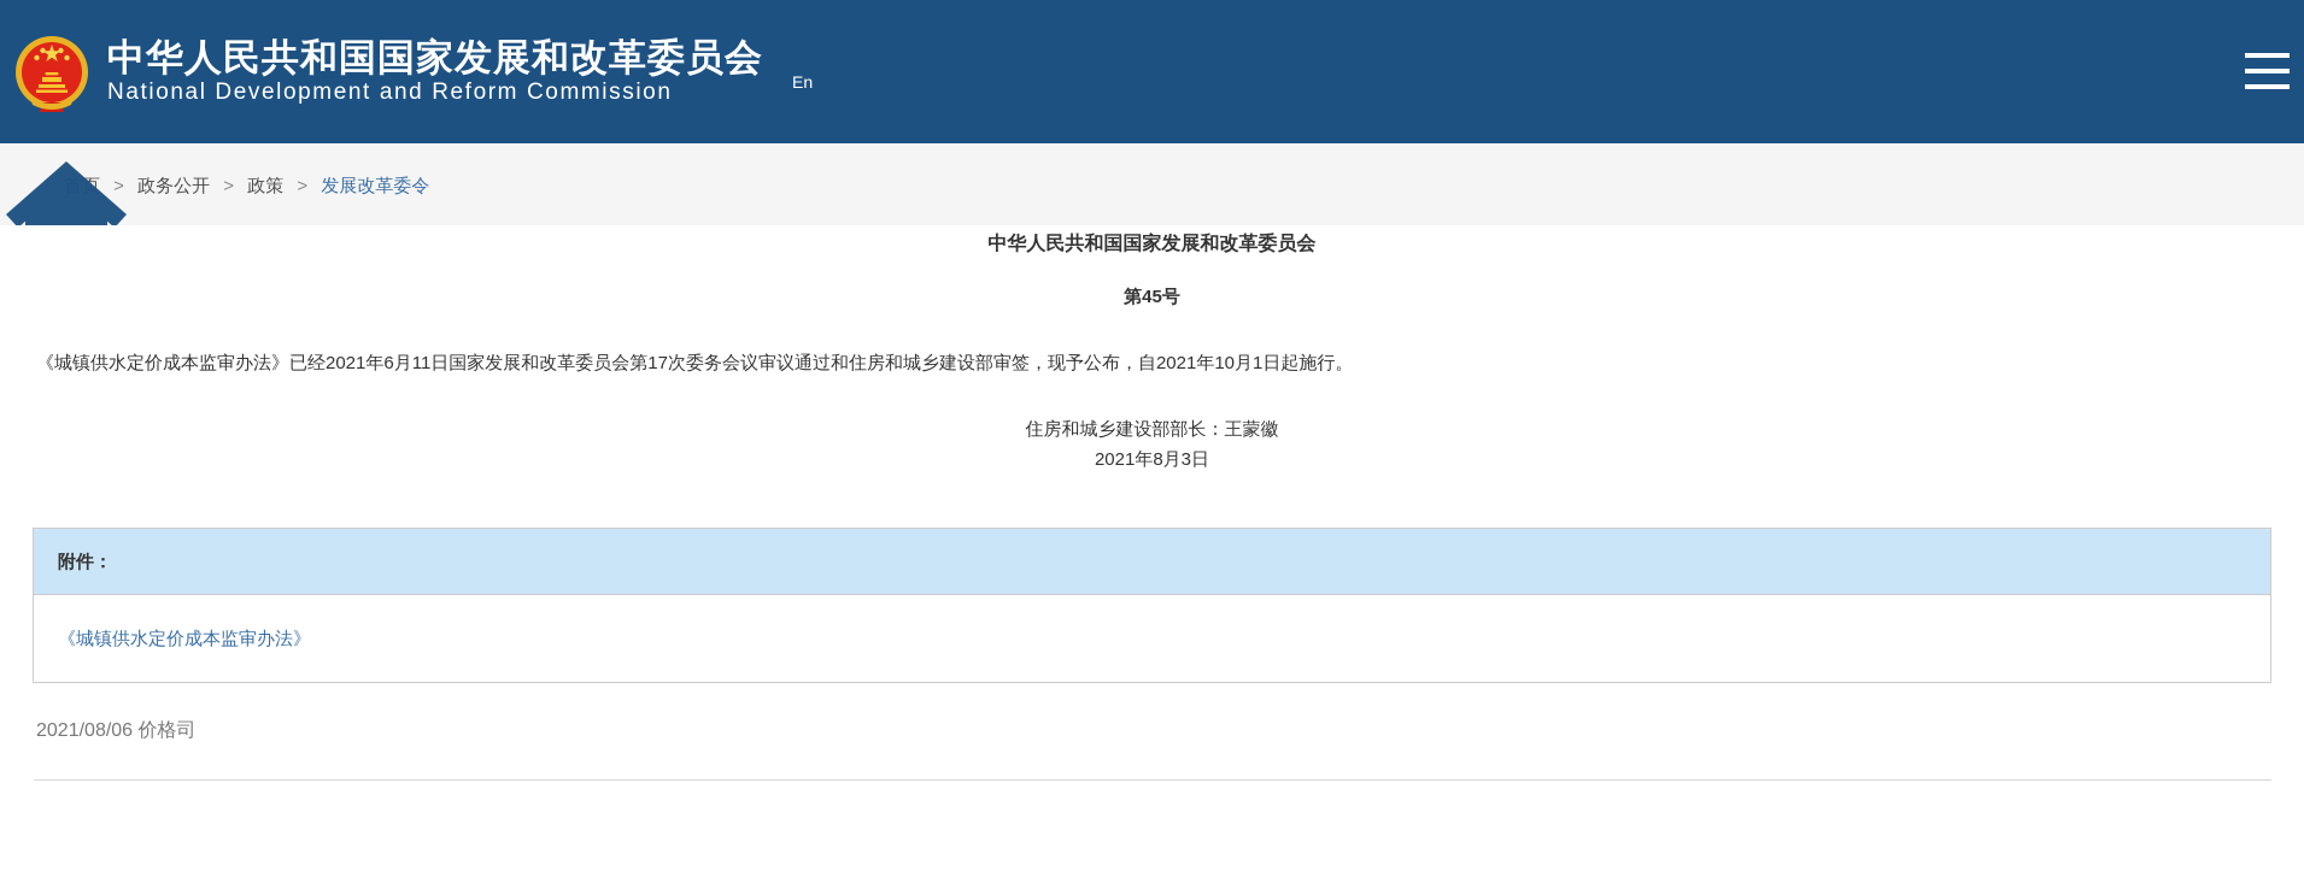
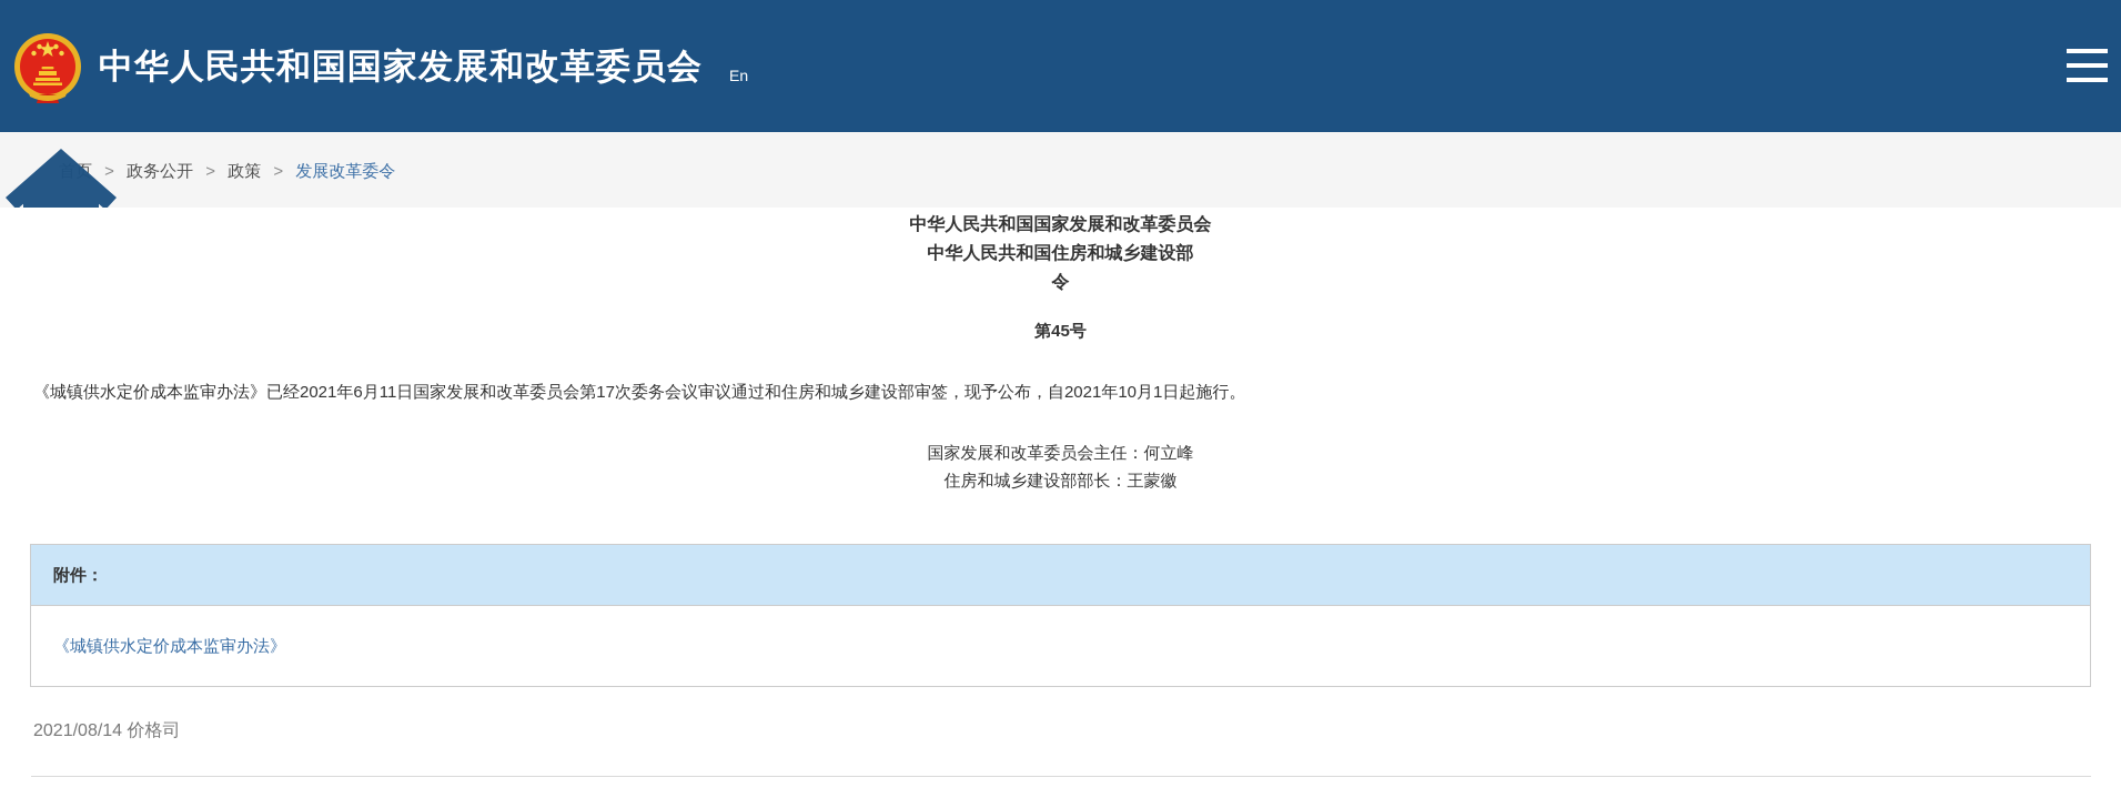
  中华人民共和国国家发展和改革委员会
- National Development and Reform Commission
  En
  > 政务公开 > 政策 > 发展改革委令
  中华人民共和国国家发展和改革委员会
+ 中华人民共和国住房和城乡建设部
+ 令
  第45号
  《城镇供水定价成本监审办法》已经2021年6月11日国家发展和改革委员会第17次委务会议审议通过和住房和城乡建设部审签，现予公布，自2021年10月1日起施行。
+ 国家发展和改革委员会主任：何立峰
  住房和城乡建设部部长：王蒙徽
- 2021年8月3日
  附件：
  《城镇供水定价成本监审办法》
- 2021/08/06 价格司
+ 2021/08/14 价格司
